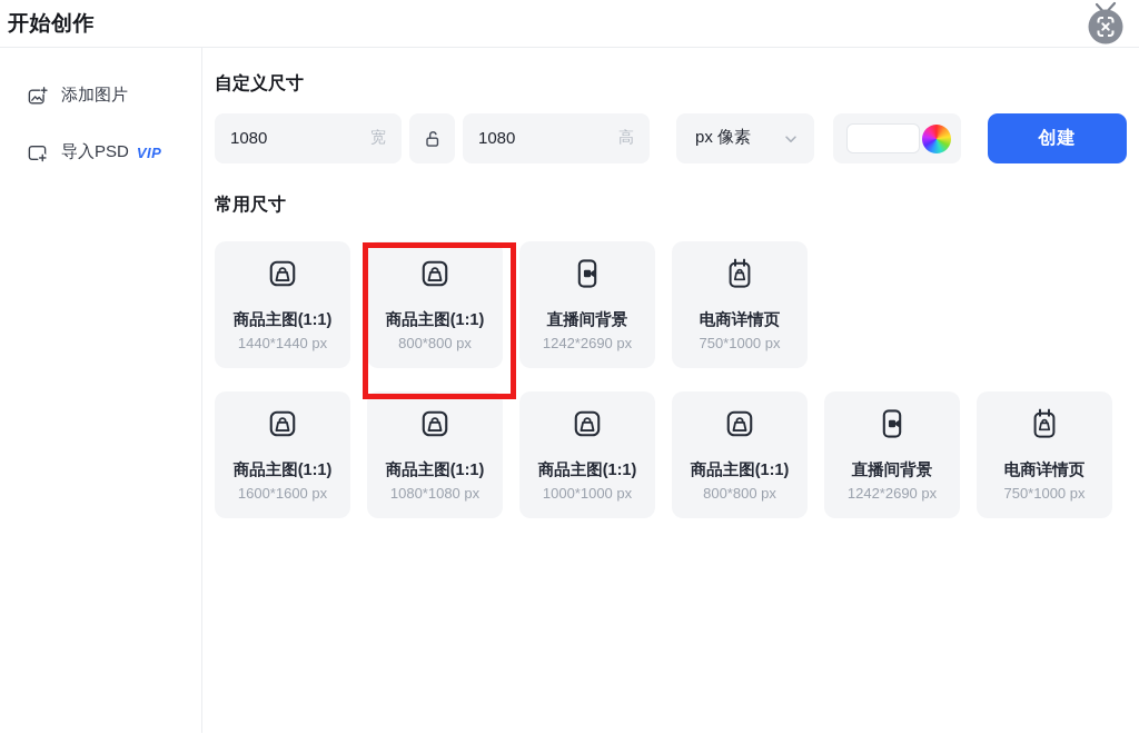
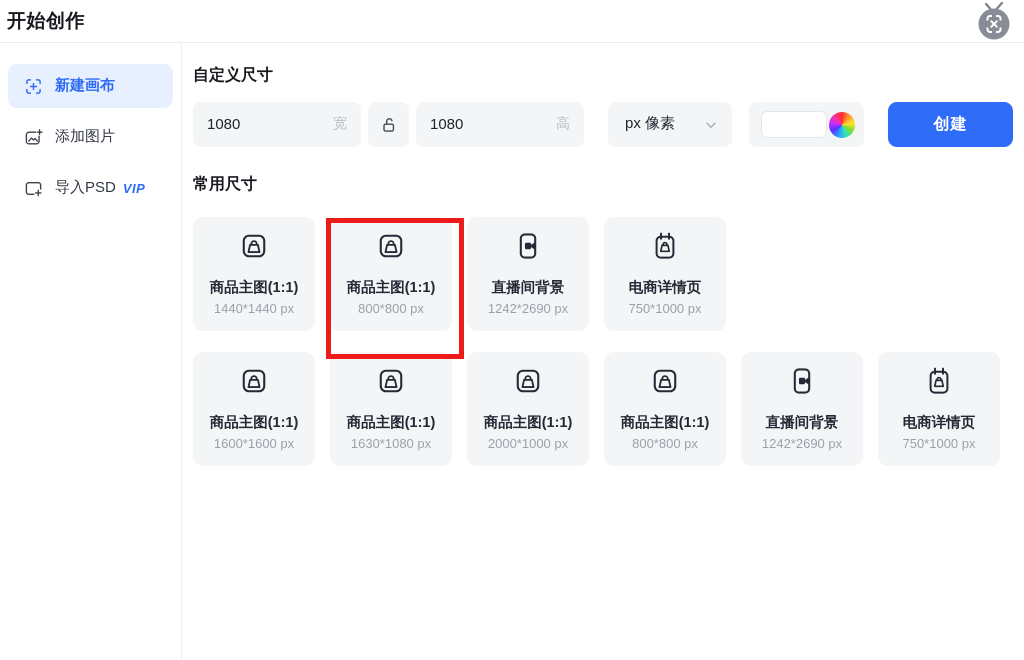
  开始创作
+ 新建画布
  添加图片
  导入PSD
  VIP
  自定义尺寸
  1080
  宽
  1080
  高
  px 像素
  创建
  常用尺寸
  商品主图(1:1)
  1440*1440 px
  商品主图(1:1)
  800*800 px
  直播间背景
  1242*2690 px
  电商详情页
  750*1000 px
  商品主图(1:1)
  1600*1600 px
  商品主图(1:1)
- 1080*1080 px
+ 1630*1080 px
  商品主图(1:1)
- 1000*1000 px
+ 2000*1000 px
  商品主图(1:1)
  800*800 px
  直播间背景
  1242*2690 px
  电商详情页
  750*1000 px
